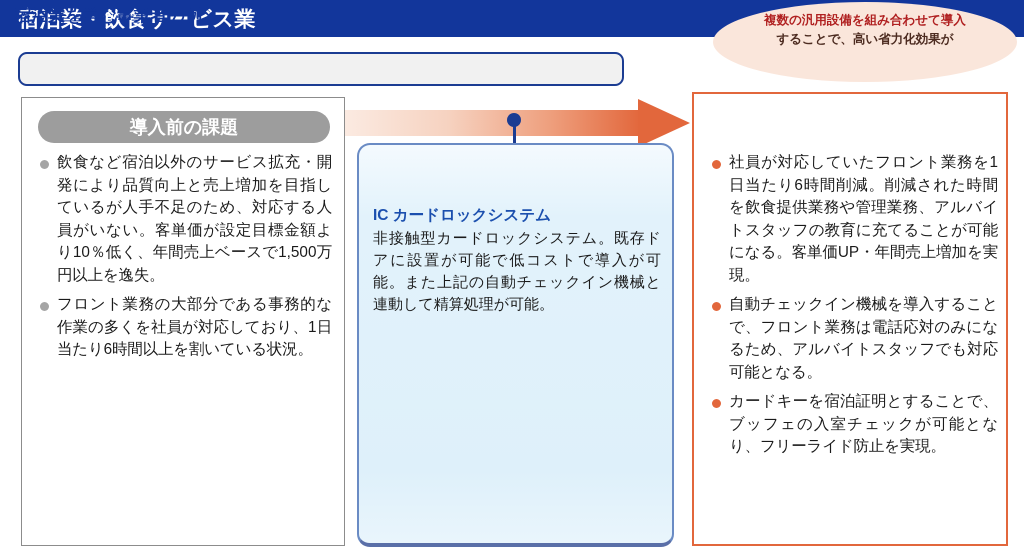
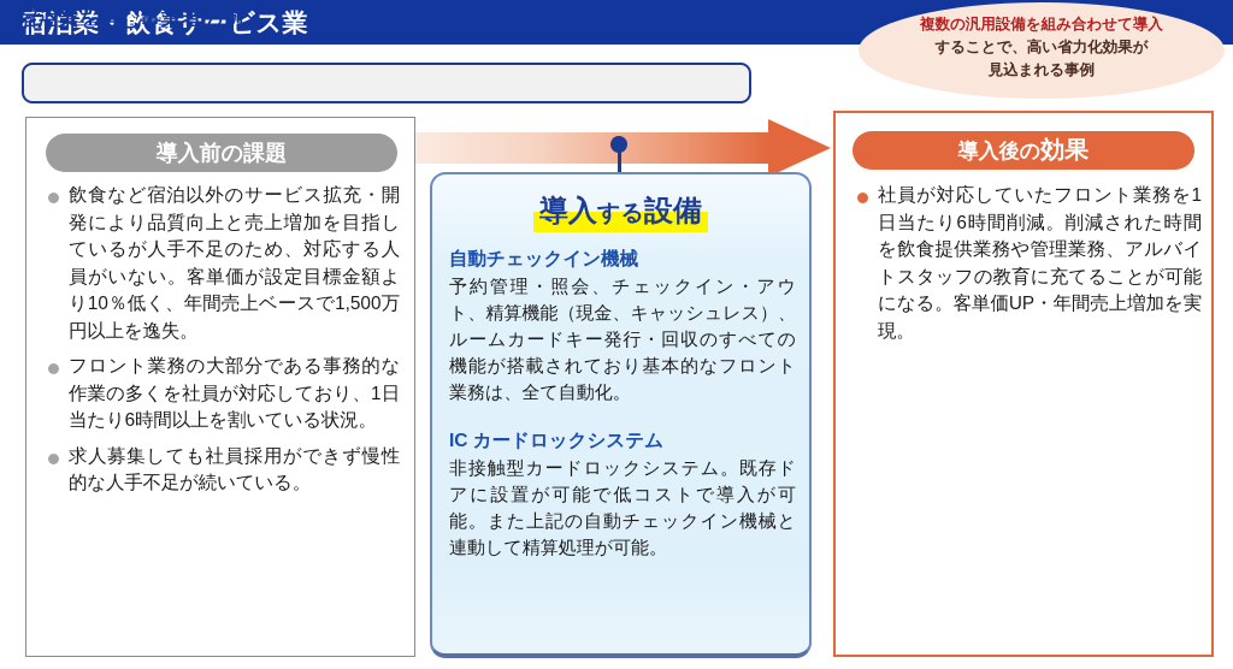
  宿泊業・飲食サービス業
  宿泊業を営む事業者の例
  複数の汎用設備を組み合わせて導入
  することで、高い省力化効果が
+ 見込まれる事例
  導入前の課題
  飲食など宿泊以外のサービス拡充・開発により品質向上と売上増加を目指しているが人手不足のため、対応する人員がいない。客単価が設定目標金額より10％低く、年間売上ベースで1,500万円以上を逸失。
  フロント業務の大部分である事務的な作業の多くを社員が対応しており、1日当たり6時間以上を割いている状況。
+ 求人募集しても社員採用ができず慢性的な人手不足が続いている。
+ 導入する設備
+ 自動チェックイン機械
+ 予約管理・照会、チェックイン・アウト、精算機能（現金、キャッシュレス）、ルームカードキー発行・回収のすべての機能が搭載されており基本的なフロント業務は、全て自動化。
  IC カードロックシステム
  非接触型カードロックシステム。既存ドアに設置が可能で低コストで導入が可能。また上記の自動チェックイン機械と連動して精算処理が可能。
+ 導入後の効果
  社員が対応していたフロント業務を1日当たり6時間削減。削減された時間を飲食提供業務や管理業務、アルバイトスタッフの教育に充てることが可能になる。客単価UP・年間売上増加を実現。
- 自動チェックイン機械を導入することで、フロント業務は電話応対のみになるため、アルバイトスタッフでも対応可能となる。
- カードキーを宿泊証明とすることで、ブッフェの入室チェックが可能となり、フリーライド防止を実現。
